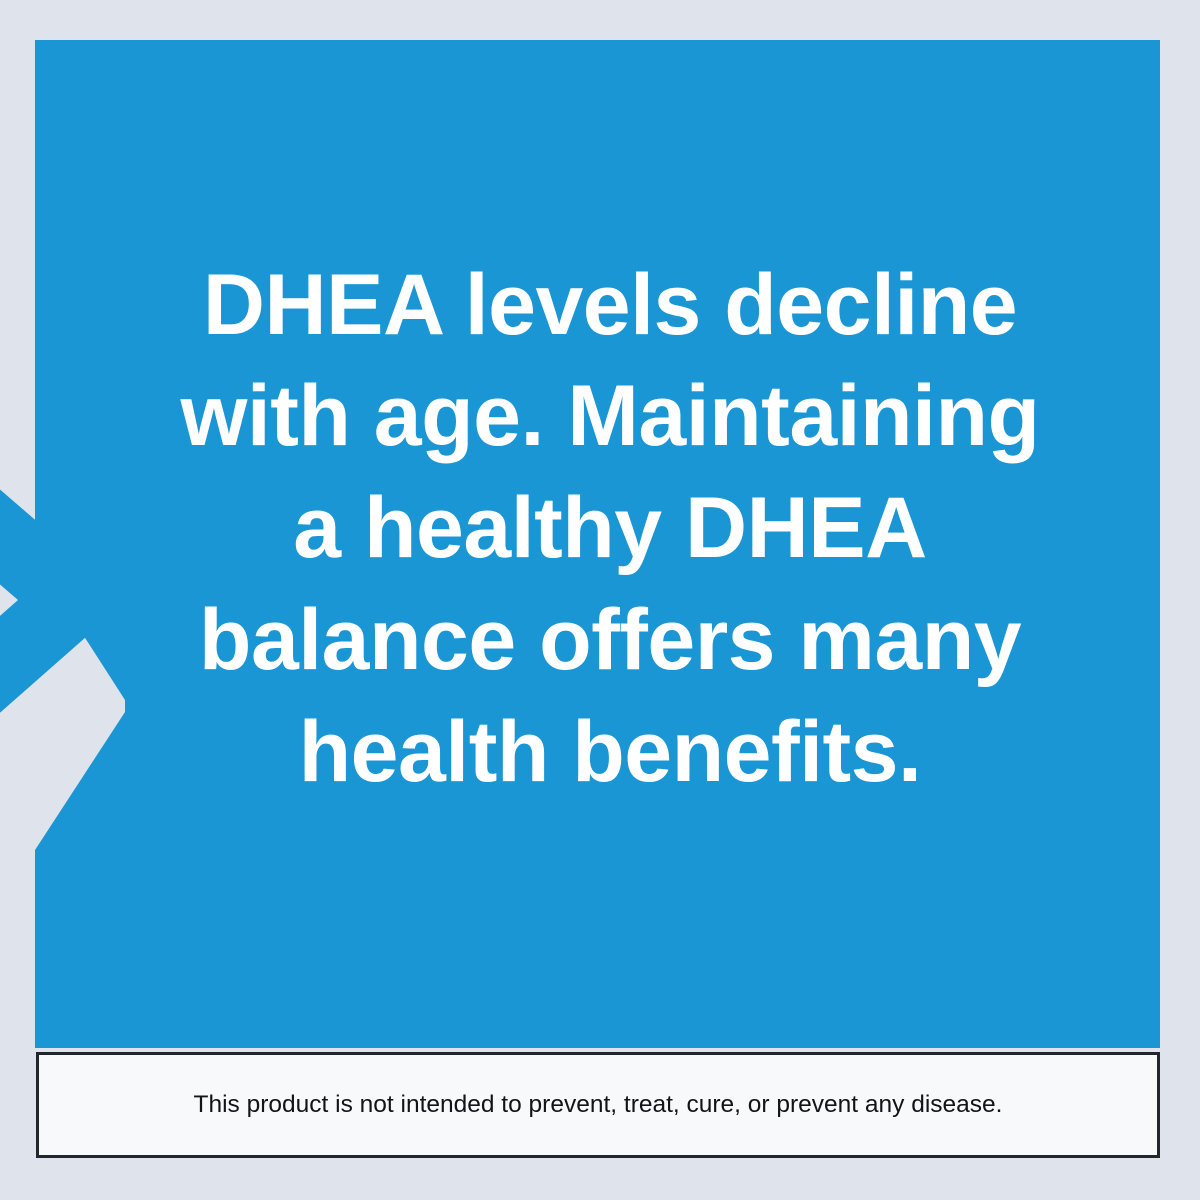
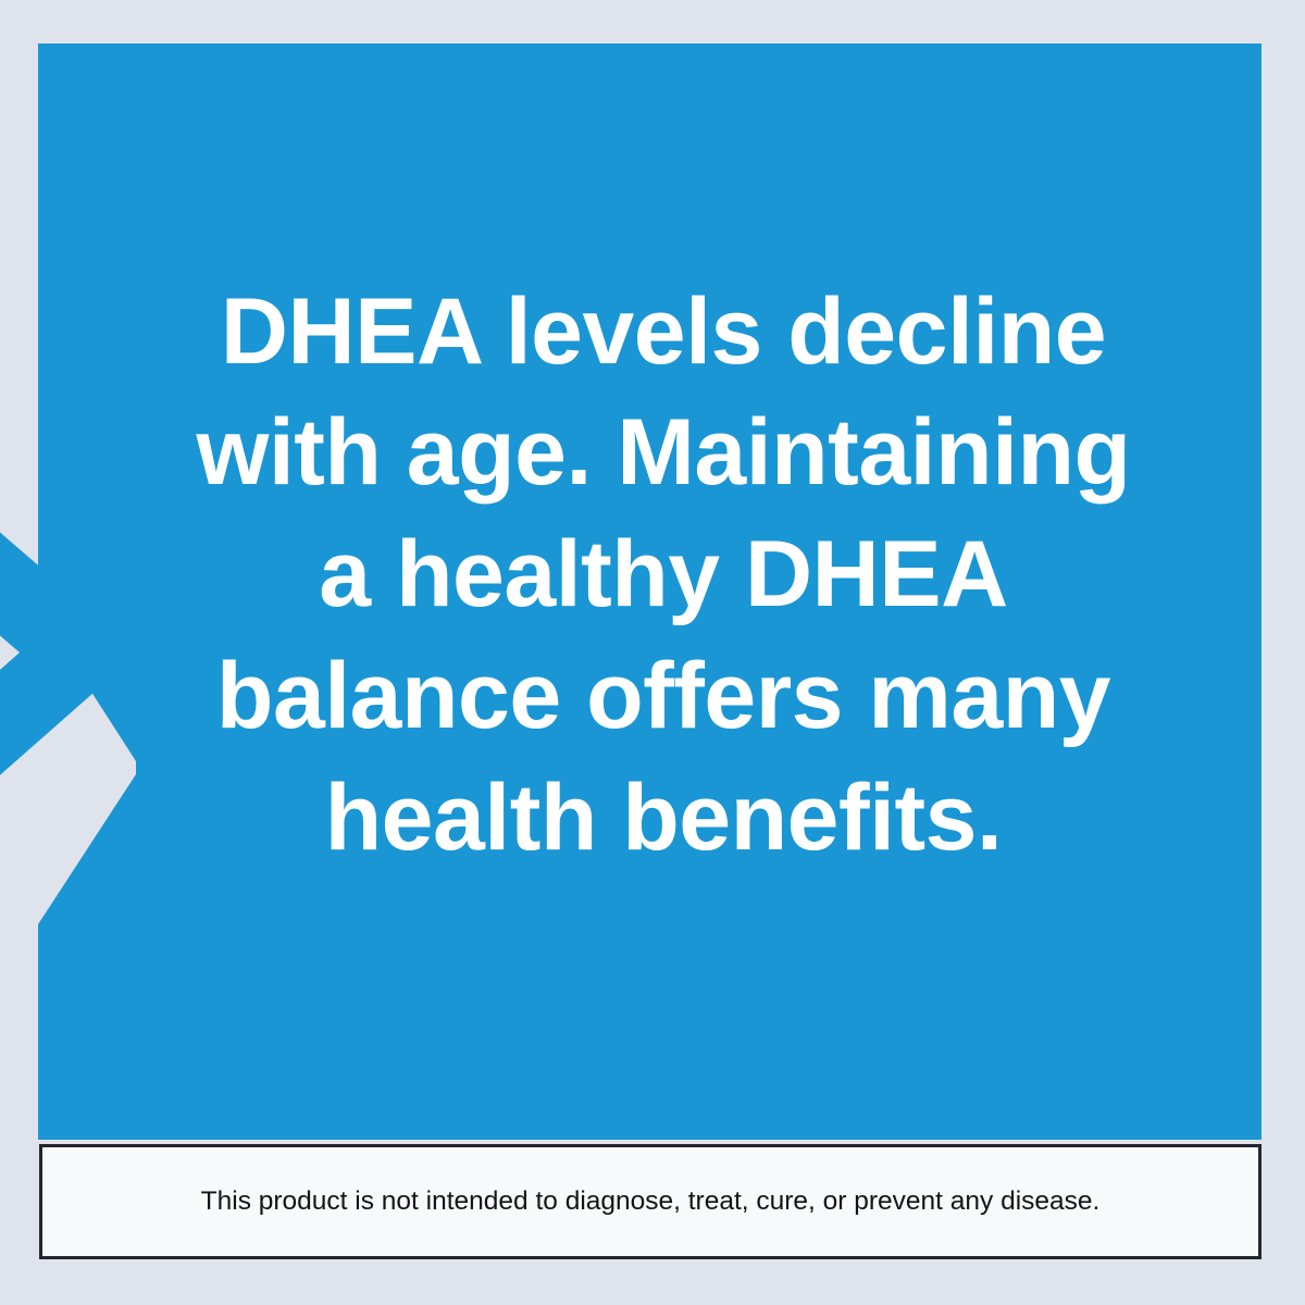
  DHEA levels decline
  with age. Maintaining
  a healthy DHEA
  balance offers many
  health benefits.
- This product is not intended to prevent, treat, cure, or prevent any disease.
+ This product is not intended to diagnose, treat, cure, or prevent any disease.
